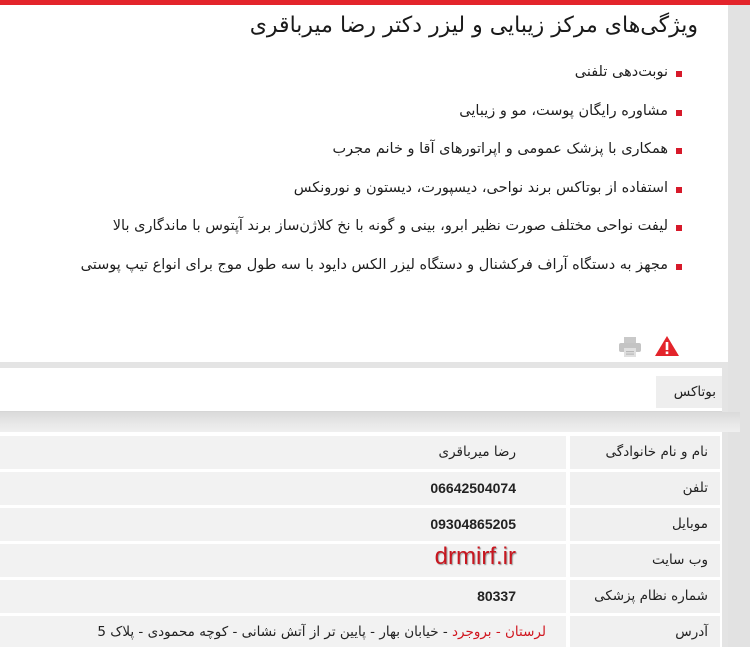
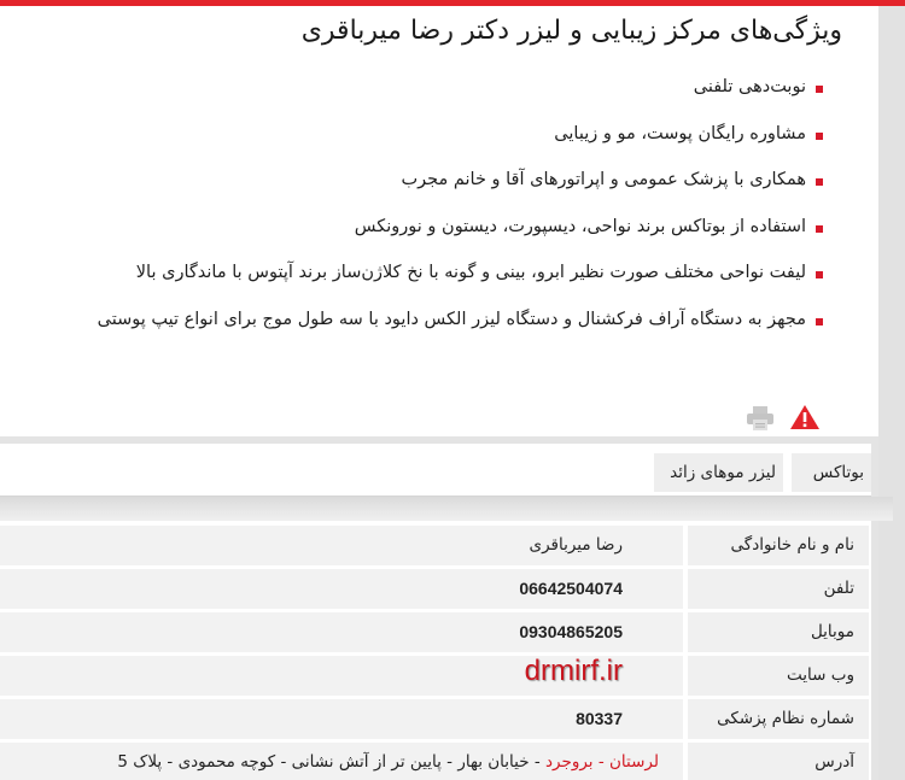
  ویژگی‌های مرکز زیبایی و لیزر دکتر رضا میرباقری
  نوبت‌دهی تلفنی
  مشاوره رایگان پوست، مو و زیبایی
  همکاری با پزشک عمومی و اپراتورهای آقا و خانم مجرب
  استفاده از بوتاکس برند نواحی، دیسپورت، دیستون و نورونکس
  لیفت نواحی مختلف صورت نظیر ابرو، بینی و گونه با نخ کلاژن‌ساز برند آپتوس با ماندگاری بالا
  مجهز به دستگاه آراف فرکشنال و دستگاه لیزر الکس دایود با سه طول موج برای انواع تیپ پوستی
  بوتاکس
+ لیزر موهای زائد
  نام و نام خانوادگی
  رضا میرباقری
  تلفن
  06642504074
  موبایل
  09304865205
  وب سایت
  drmirf.ir
  شماره نظام پزشکی
  80337
  آدرس
  لرستان - بروجرد - خیابان بهار - پایین تر از آتش نشانی - کوچه محمودی - پلاک 5
